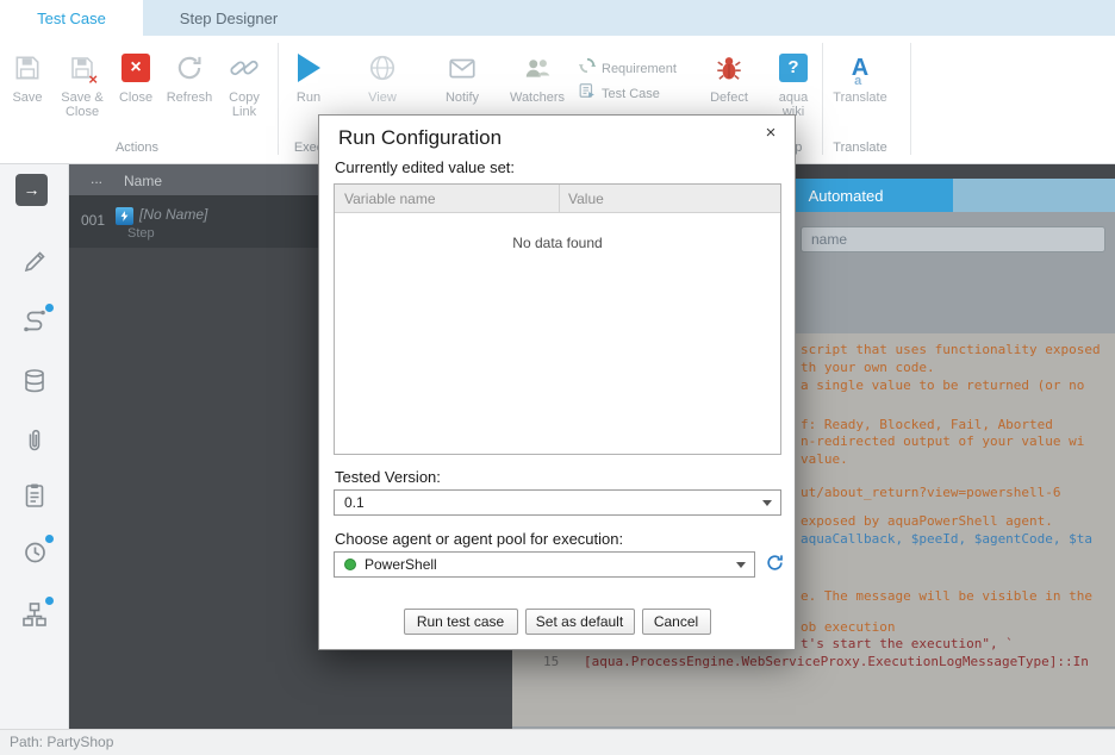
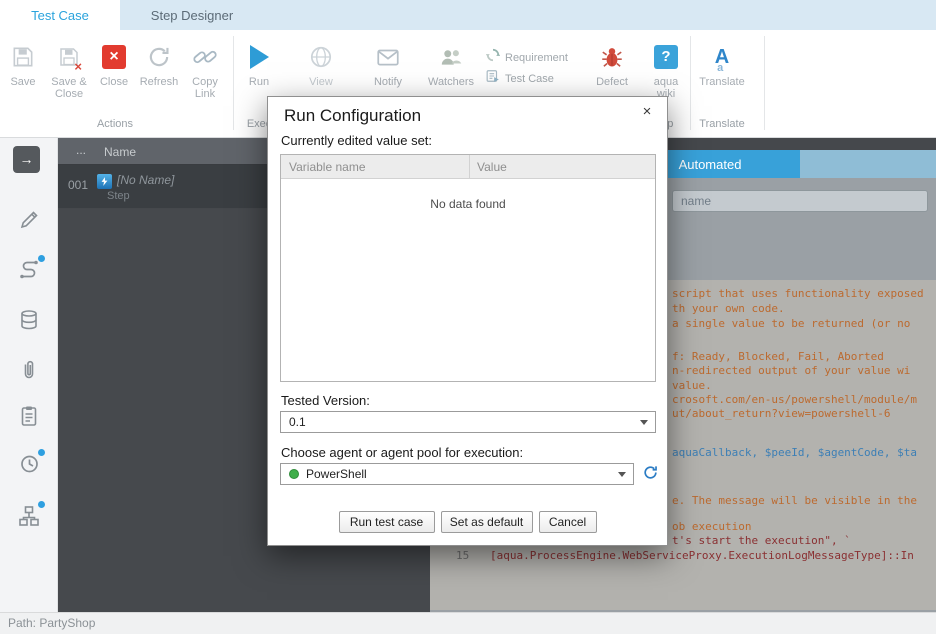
  Test Case
  Step Designer
  Save
  ×
  Save &
  Close
  ×
  Close
  Refresh
  Copy
  Link
  Run
  View
  Notify
  Watchers
  Requirement
  Test Case
  Defect
  ?
  aqua
  wiki
  A
  a
  Translate
  Actions
  Translate
  →
  ...
  Name
  001
  [No Name]
  Step
  Automated
  name
  script that uses functionality exposed
  th your own code.
  a single value to be returned (or no
  f: Ready, Blocked, Fail, Aborted
  n-redirected output of your value wi
  value.
+ crosoft.com/en-us/powershell/module/m
  ut/about_return?view=powershell-6
- exposed by aquaPowerShell agent.
  aquaCallback, $peeId, $agentCode, $ta
  e. The message will be visible in the
  ob execution
  t's start the execution", `
  15
  [aqua.ProcessEngine.WebServiceProxy.ExecutionLogMessageType]::In
  Path: PartyShop
  Run Configuration
  ×
  Currently edited value set:
  Variable name
  Value
  No data found
  Tested Version:
  0.1
  Choose agent or agent pool for execution:
  PowerShell
  Run test case
  Set as default
  Cancel
